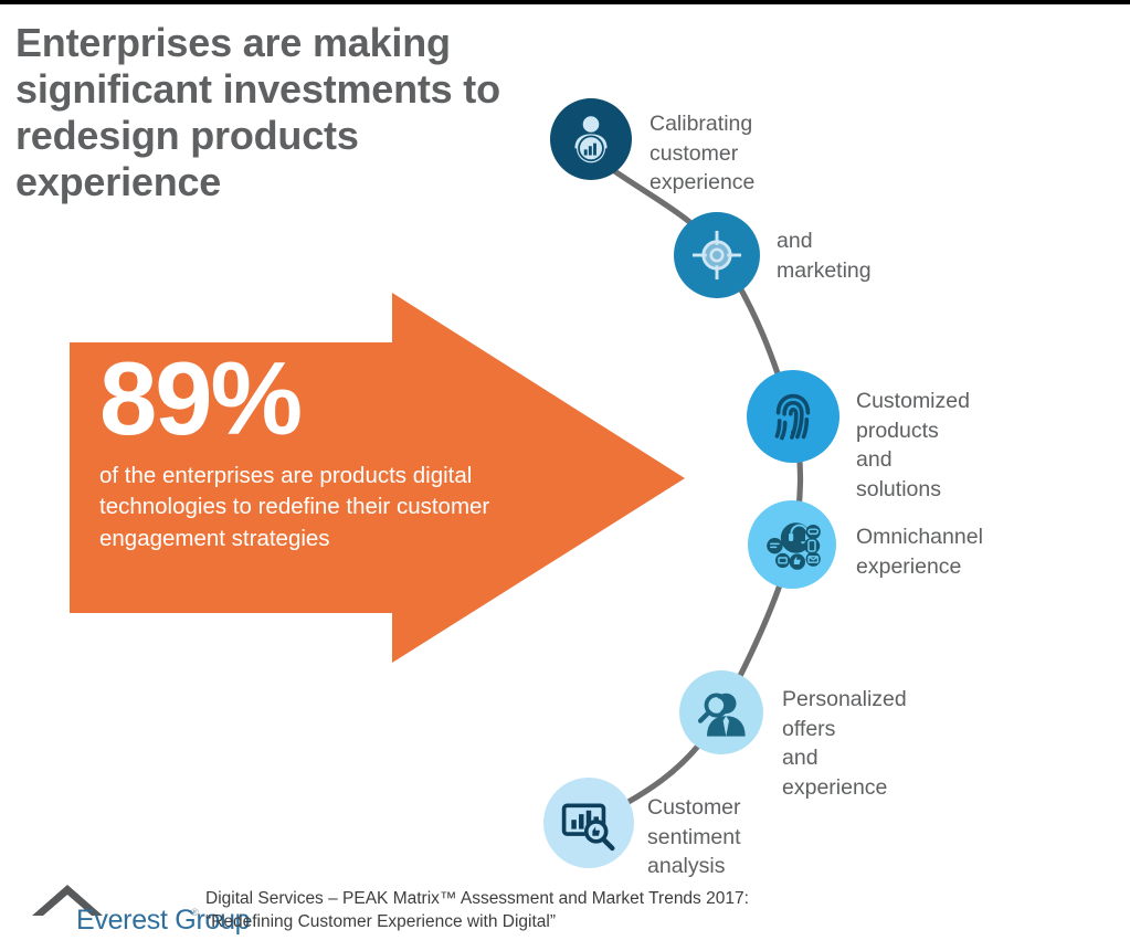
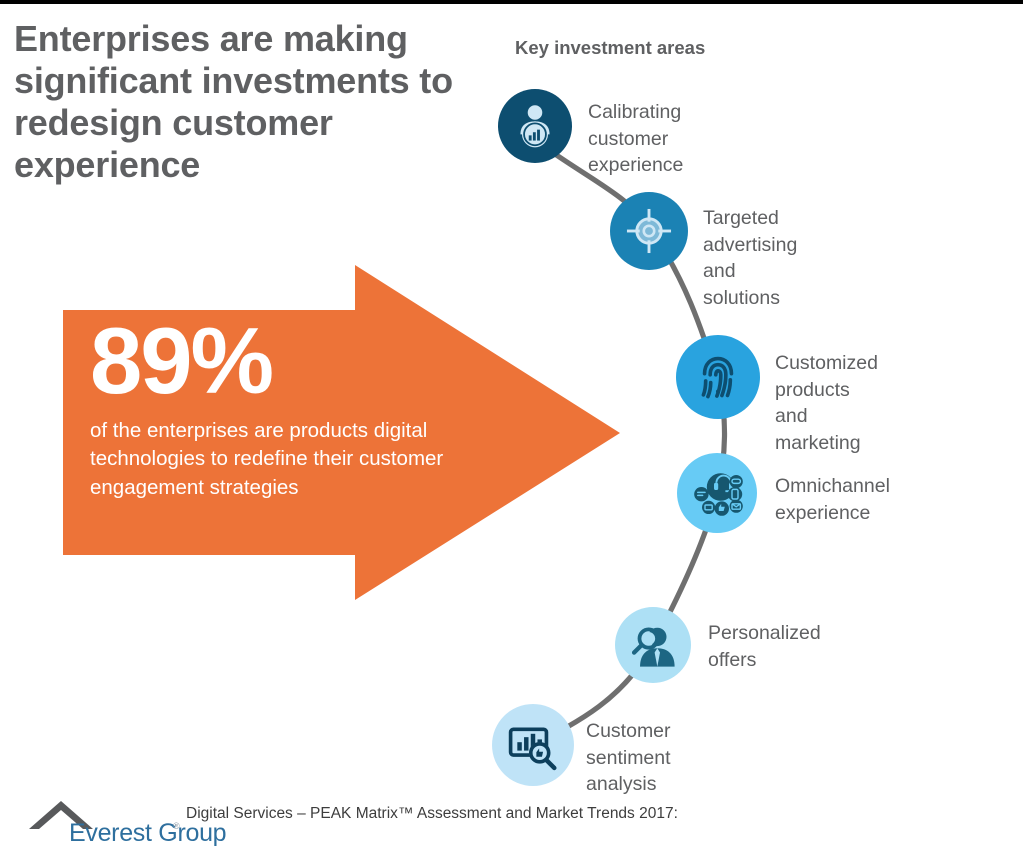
- Enterprises are making significant investments to redesign products experience
+ Enterprises are making significant investments to redesign customer experience
  89%
  of the enterprises are products digital technologies to redefine their customer engagement strategies
+ Key investment areas
  Calibrating customer
  experience
+ Targeted advertising
- and marketing
+ and solutions
  Customized products
- and solutions
+ and marketing
  Omnichannel
  experience
  Personalized offers
- and experience
  Customer sentiment
  analysis
  Everest Group
  ®
  Digital Services – PEAK Matrix™ Assessment and Market Trends 2017:
- “Redefining Customer Experience with Digital”
